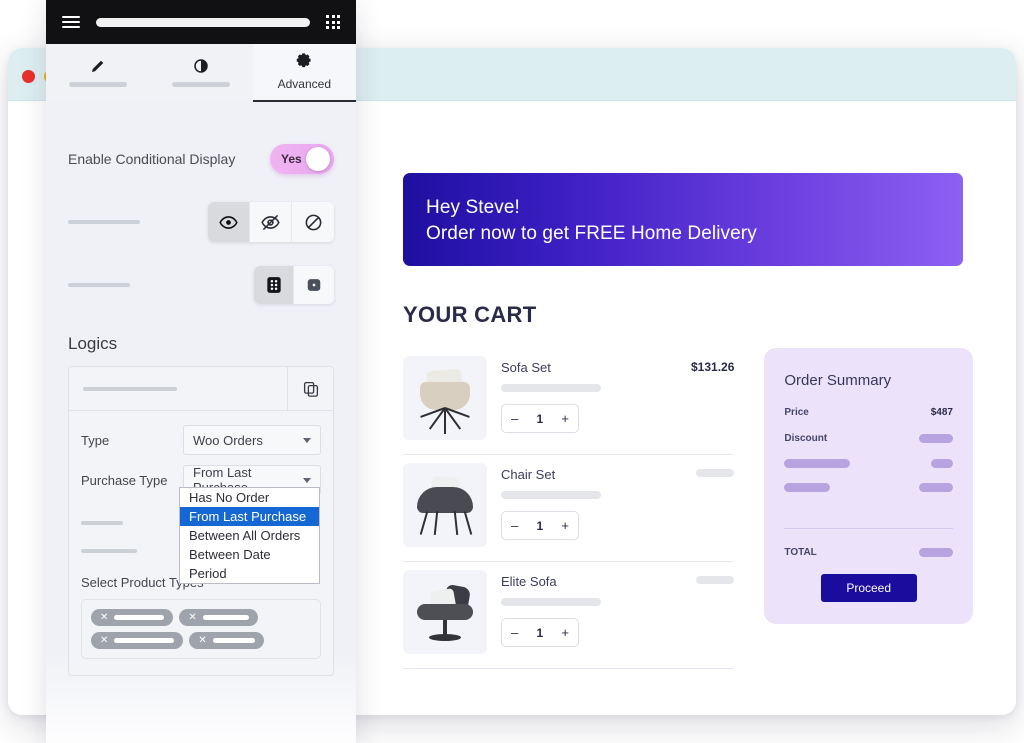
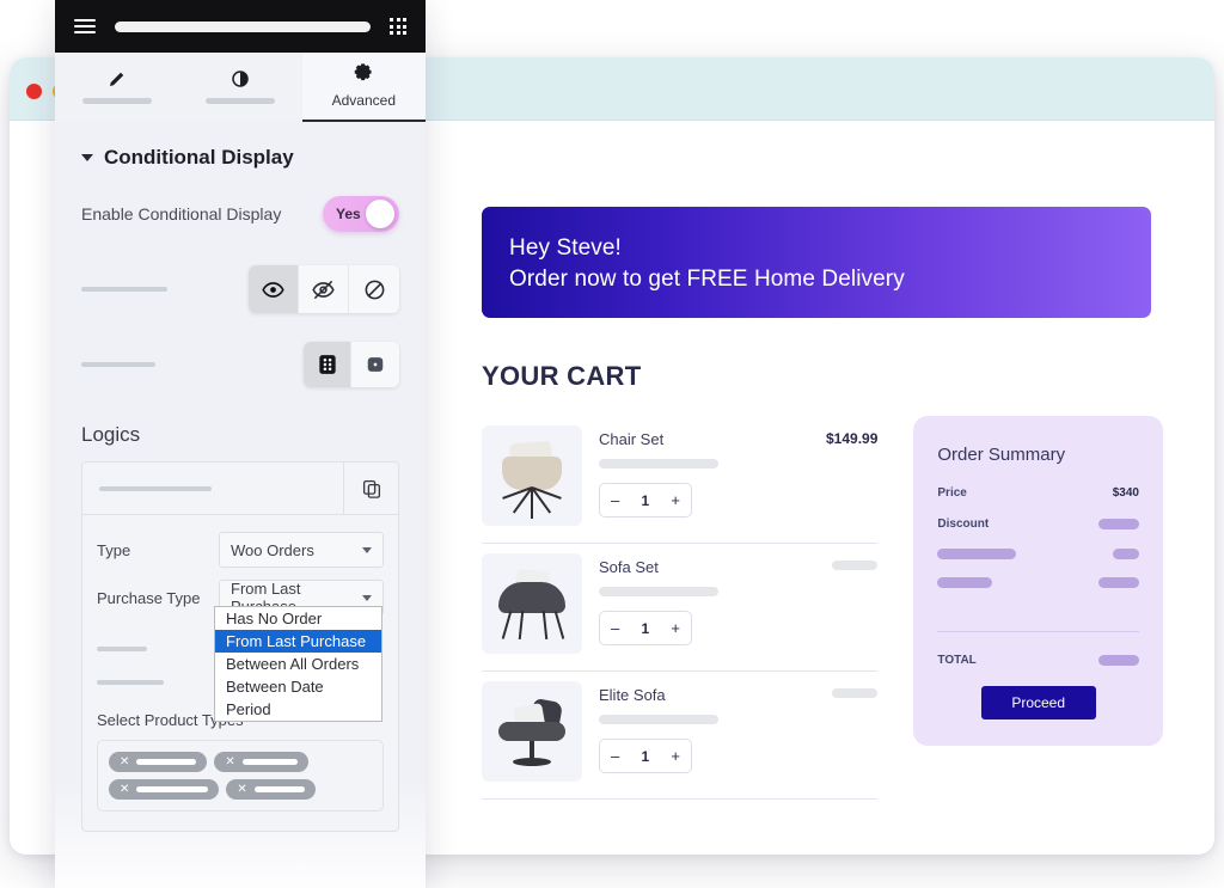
  Hey Steve!
  Order now to get FREE Home Delivery
  YOUR CART
- Sofa Set
+ Chair Set
  –
  1
  +
- $131.26
+ $149.99
- Chair Set
+ Sofa Set
  –
  1
  +
  Elite Sofa
  –
  1
  +
  Order Summary
  Price
- $487
+ $340
  Discount
  TOTAL
  Proceed
  Advanced
+ Conditional Display
  Enable Conditional Display
  Yes
  Logics
  Type
  Woo Orders
  Purchase Type
  Has No Order
  From Last Purchase
  Between All Orders
  Between Date
  Period
  Select Product T
  ✕
  ✕
  ✕
  ✕
